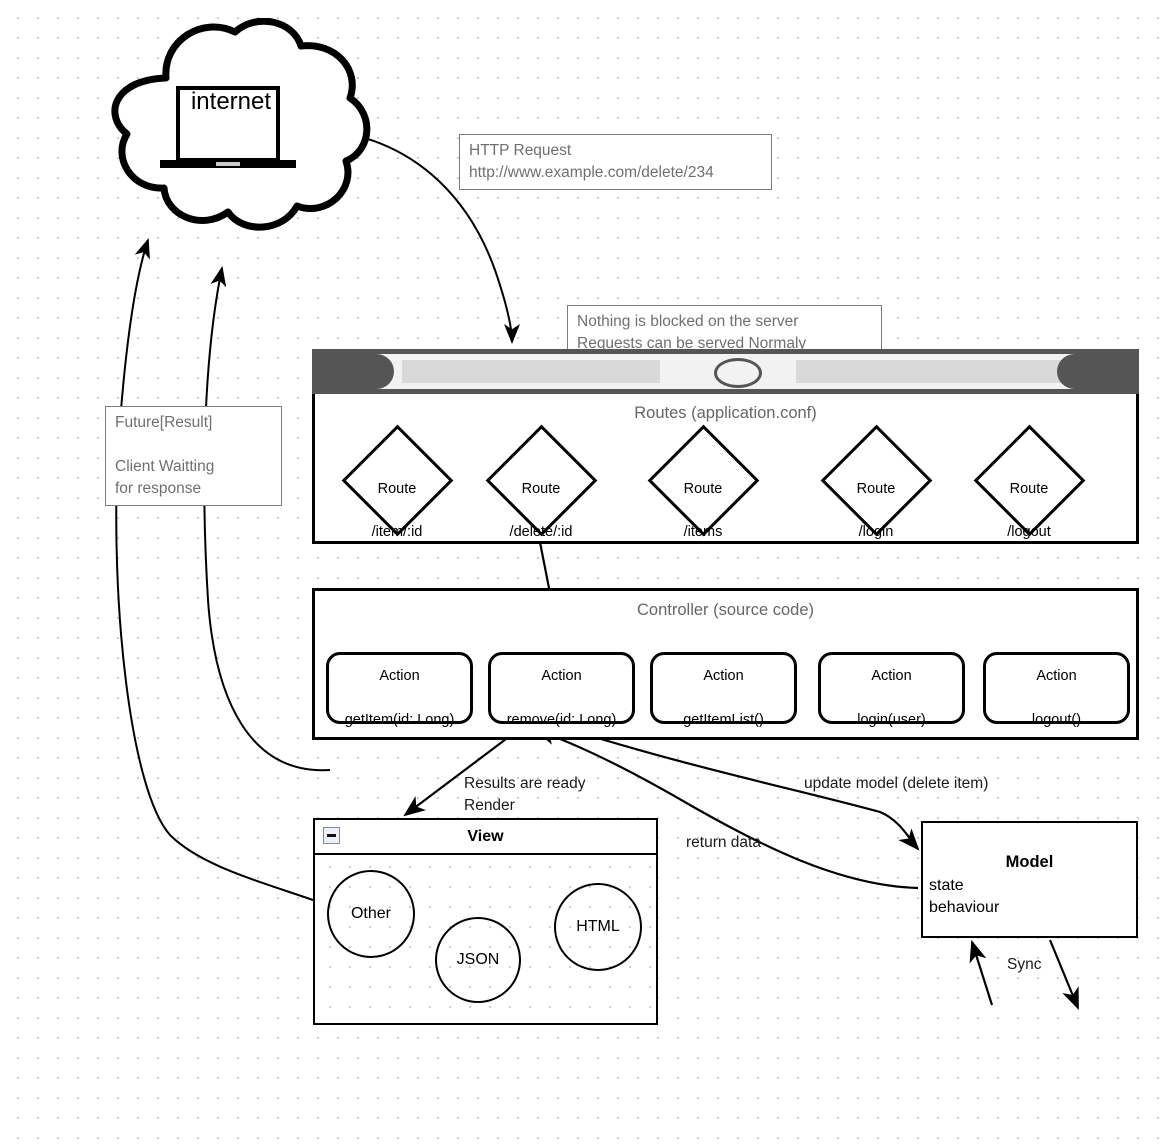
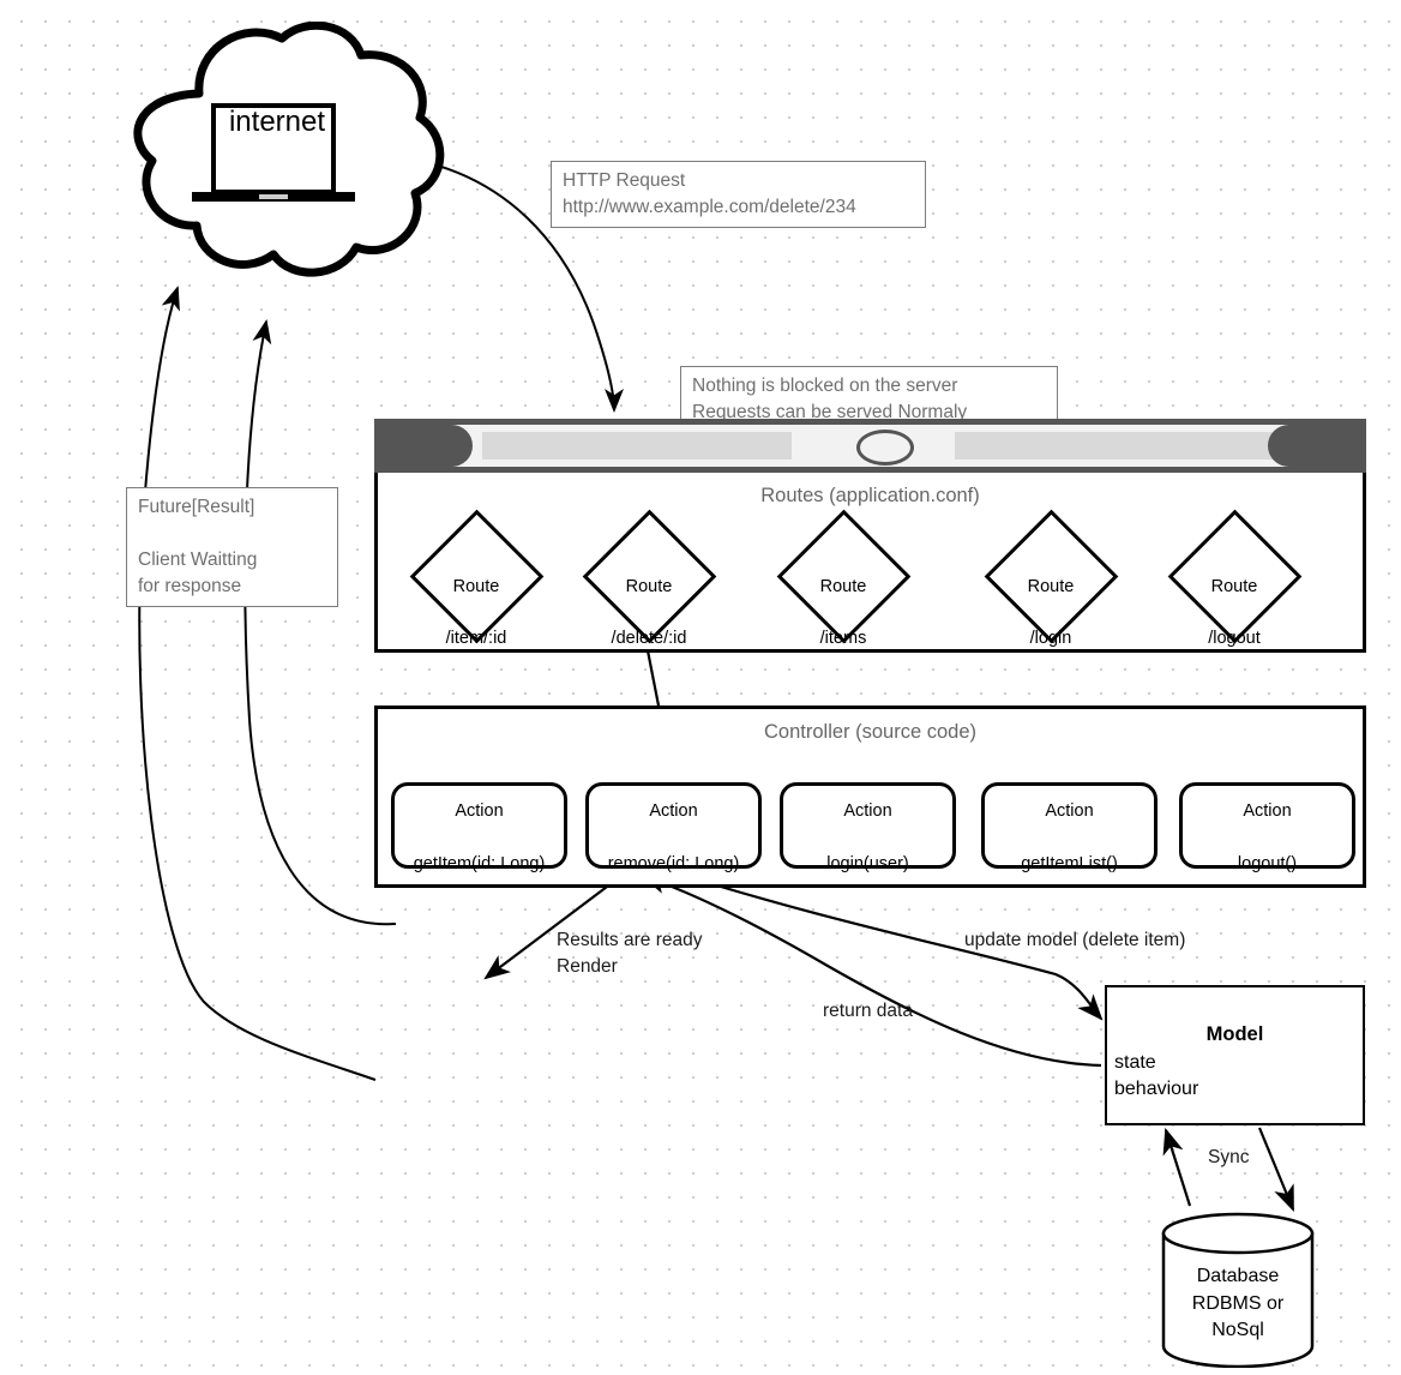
  internet
  HTTP Request
  http://www.example.com/delete/234
  Nothing is blocked on the server
  Requests can be served Normaly
  Future[Result]
  Client Waitting
  for response
  Routes (application.conf)
  Route
  /item/:id
  Route
  /delete/:id
  Route
  /items
  Route
  /login
  Route
  /logout
  Controller (source code)
  Action
  getItem(id: Long)
  Action
  remove(id: Long)
  Action
- getItemList()
+ login(user)
  Action
- login(user)
+ getItemList()
  Action
  logout()
  Results are ready
  Render
  return data
  update model (delete item)
  Sync
- View
- Other
- JSON
- HTML
  Model
  state
  behaviour
+ Database
+ RDBMS or
+ NoSql
